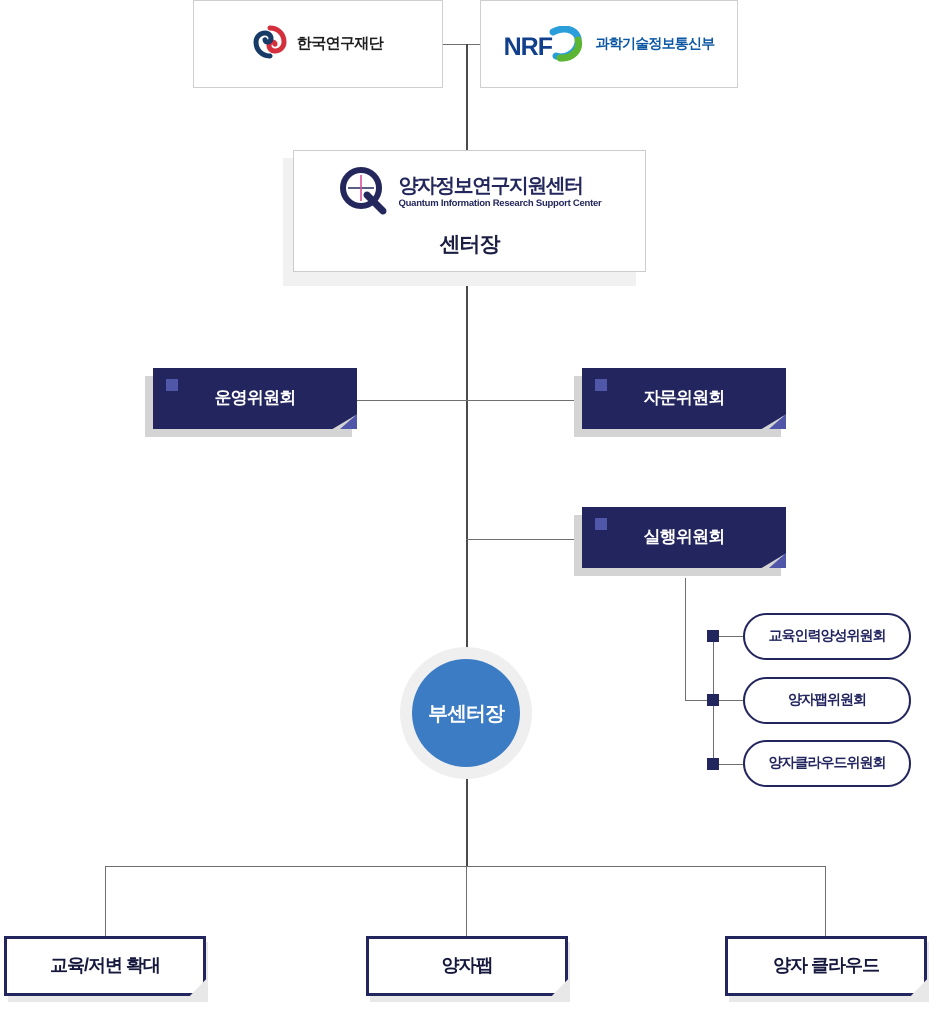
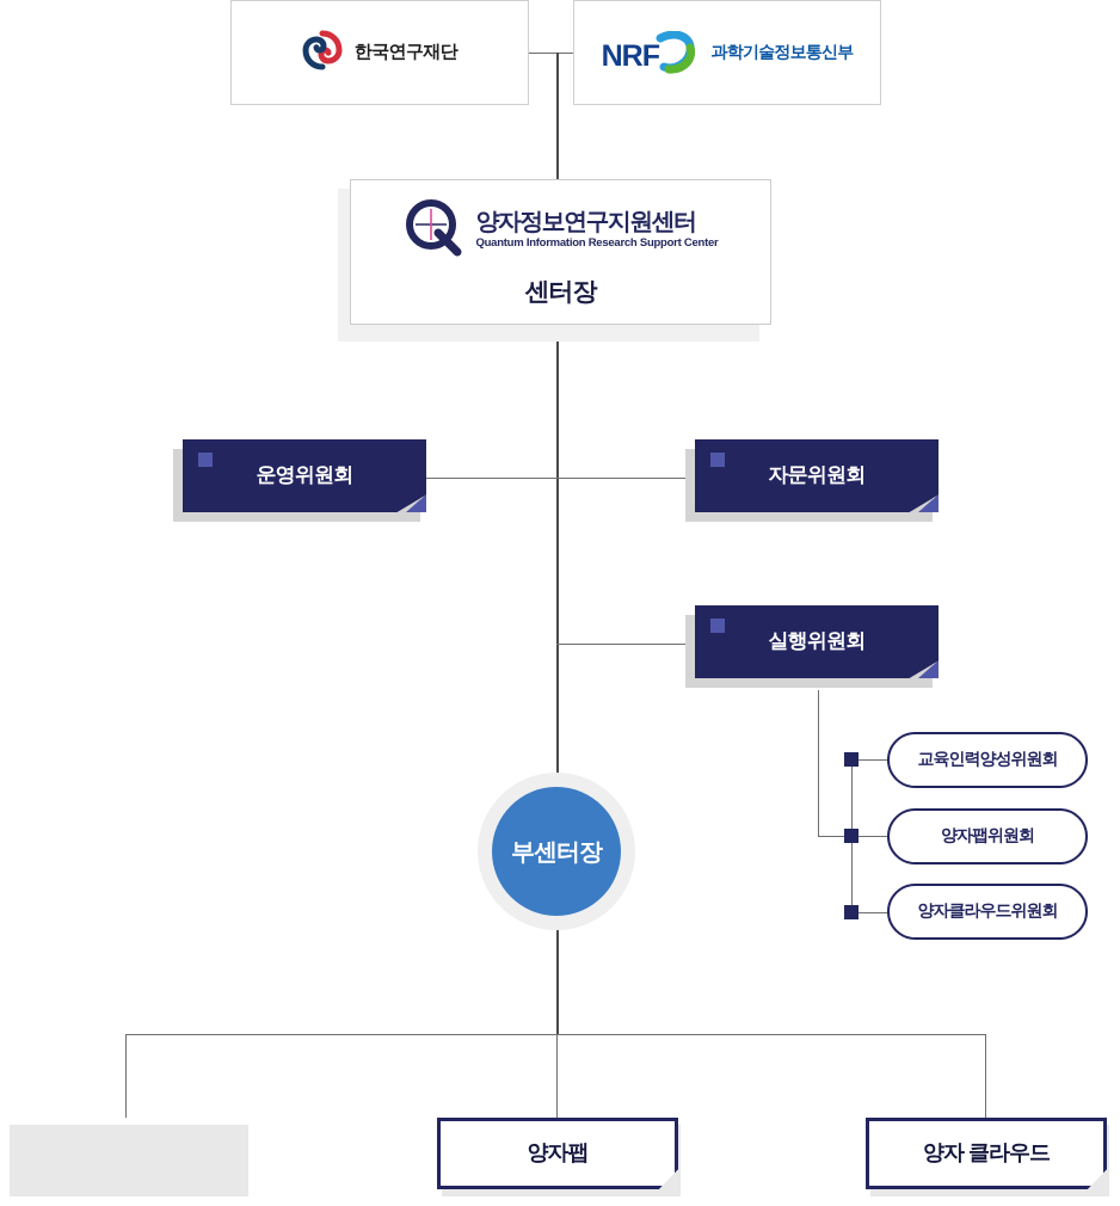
  한국연구재단
  NRF
  과학기술정보통신부
  양자정보연구지원센터
  Quantum Information Research Support Center
  센터장
  운영위원회
  자문위원회
  실행위원회
  교육인력양성위원회
  양자팹위원회
  양자클라우드위원회
  부센터장
- 교육/저변 확대
  양자팹
  양자 클라우드
